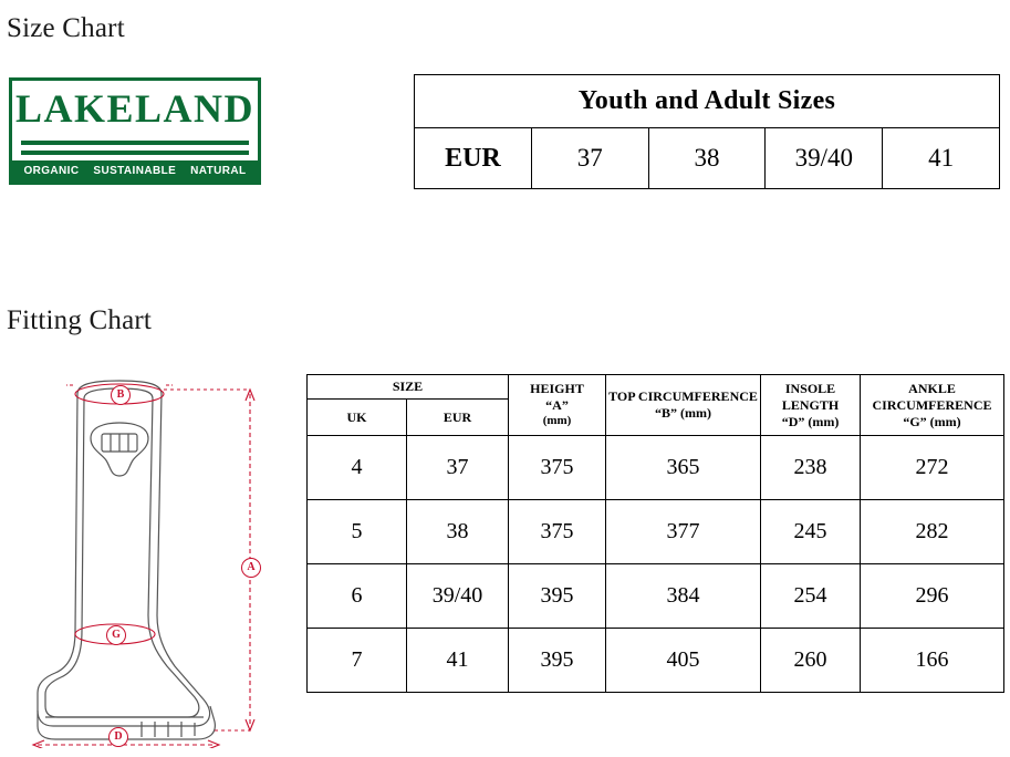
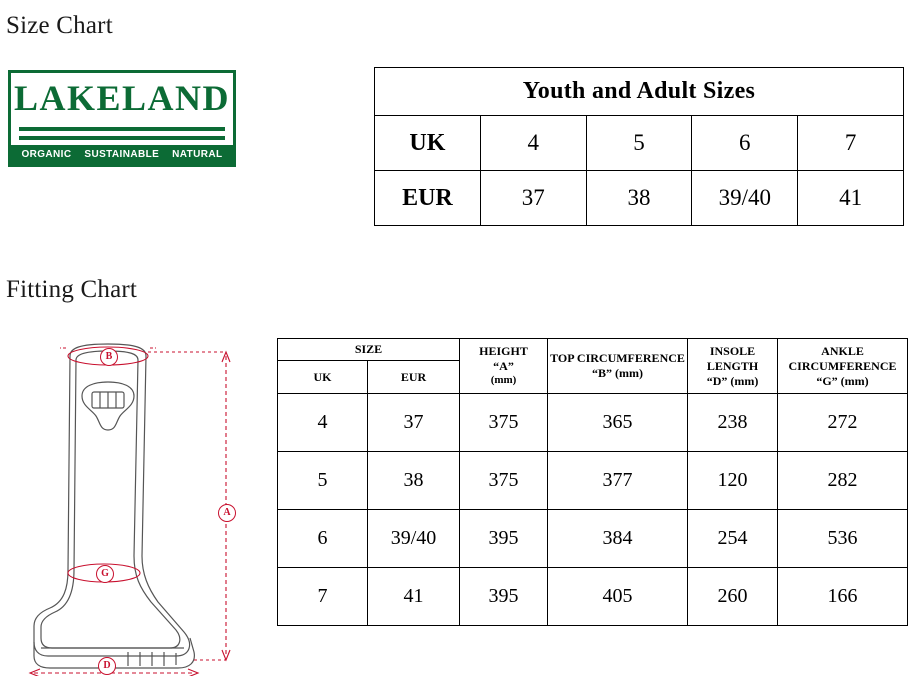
  Size Chart
  LAKELAND
  ORGANIC
  SUSTAINABLE
  NATURAL
  Youth and Adult Sizes
+ UK	4	5	6	7
  EUR	37	38	39/40	41
  Fitting Chart
  B
  A
  G
  D
  SIZE	HEIGHT “A” (mm)	TOP CIRCUMFERENCE “B” (mm)	INSOLE LENGTH “D” (mm)	ANKLE CIRCUMFERENCE “G” (mm)
  UK	EUR
  4	37	375	365	238	272
- 5	38	375	377	245	282
+ 5	38	375	377	120	282
- 6	39/40	395	384	254	296
+ 6	39/40	395	384	254	536
  7	41	395	405	260	166
